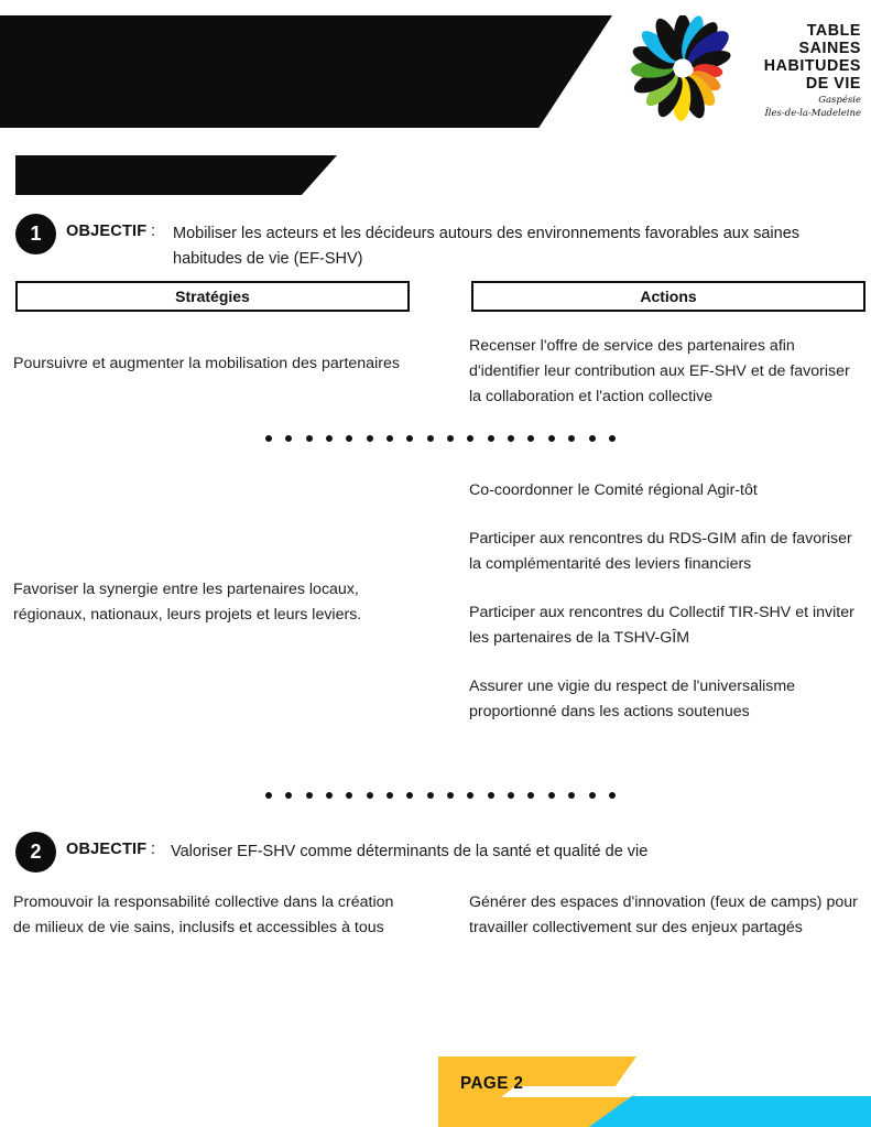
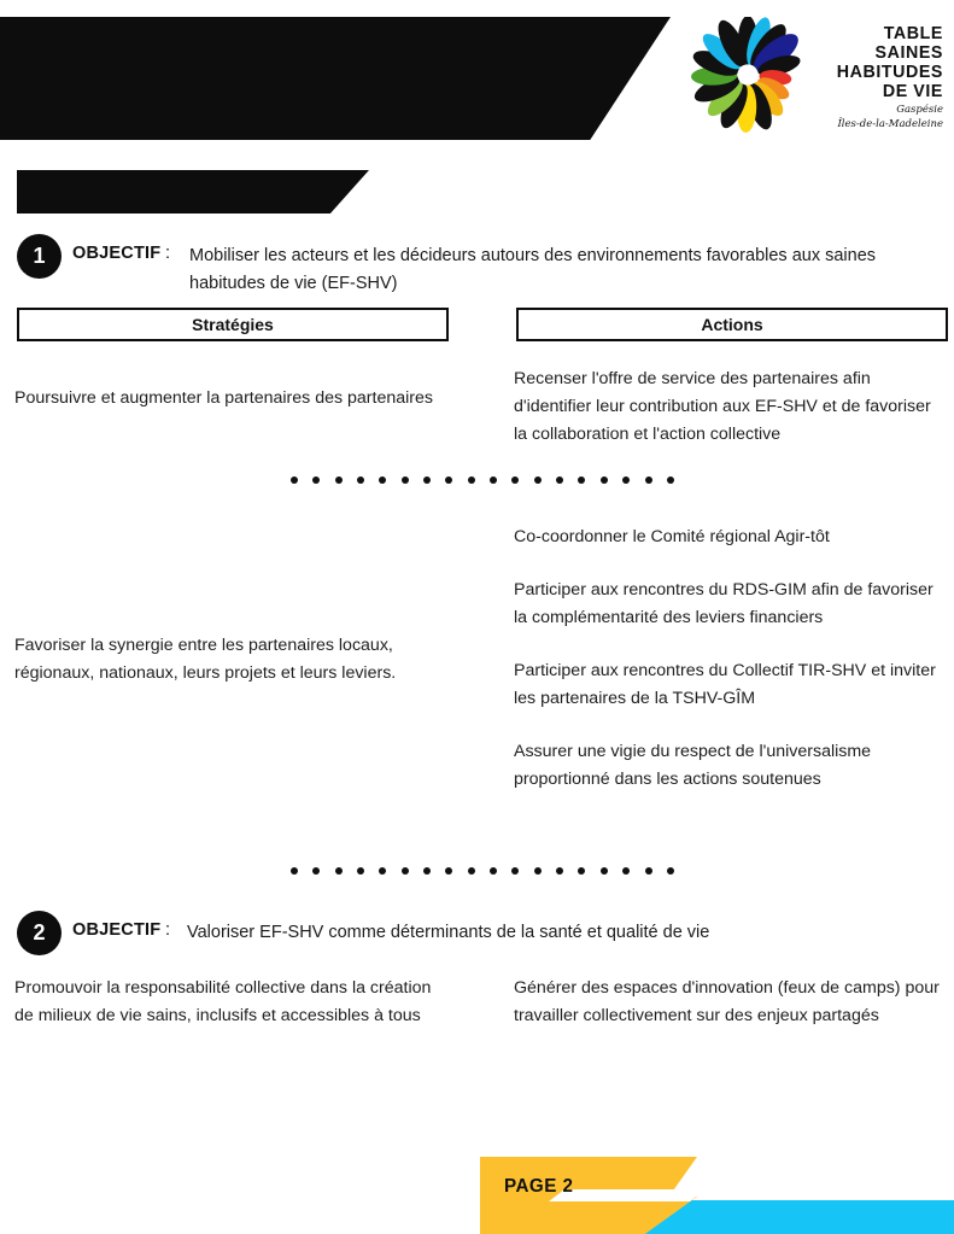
  TABLE
  SAINES
  HABITUDES
  DE VIE
  Gaspésie
  Îles-de-la-Madeleine
  1
  OBJECTIF
  :
  Mobiliser les acteurs et les décideurs autours des environnements favorables aux saines habitudes de vie (EF-SHV)
  Stratégies
  Actions
- Poursuivre et augmenter la mobilisation des partenaires
+ Poursuivre et augmenter la partenaires des partenaires
  Recenser l'offre de service des partenaires afin d'identifier leur contribution aux EF-SHV et de favoriser la collaboration et l'action collective
  Favoriser la synergie entre les partenaires locaux, régionaux, nationaux, leurs projets et leurs leviers.
  Co-coordonner le Comité régional Agir-tôt
  Participer aux rencontres du RDS-GIM afin de favoriser la complémentarité des leviers financiers
  Participer aux rencontres du Collectif TIR-SHV et inviter les partenaires de la TSHV-GÎM
  Assurer une vigie du respect de l'universalisme proportionné dans les actions soutenues
  2
  OBJECTIF
  :
  Valoriser EF-SHV comme déterminants de la santé et qualité de vie
  Promouvoir la responsabilité collective dans la création de milieux de vie sains, inclusifs et accessibles à tous
  Générer des espaces d'innovation (feux de camps) pour travailler collectivement sur des enjeux partagés
  PAGE 2
